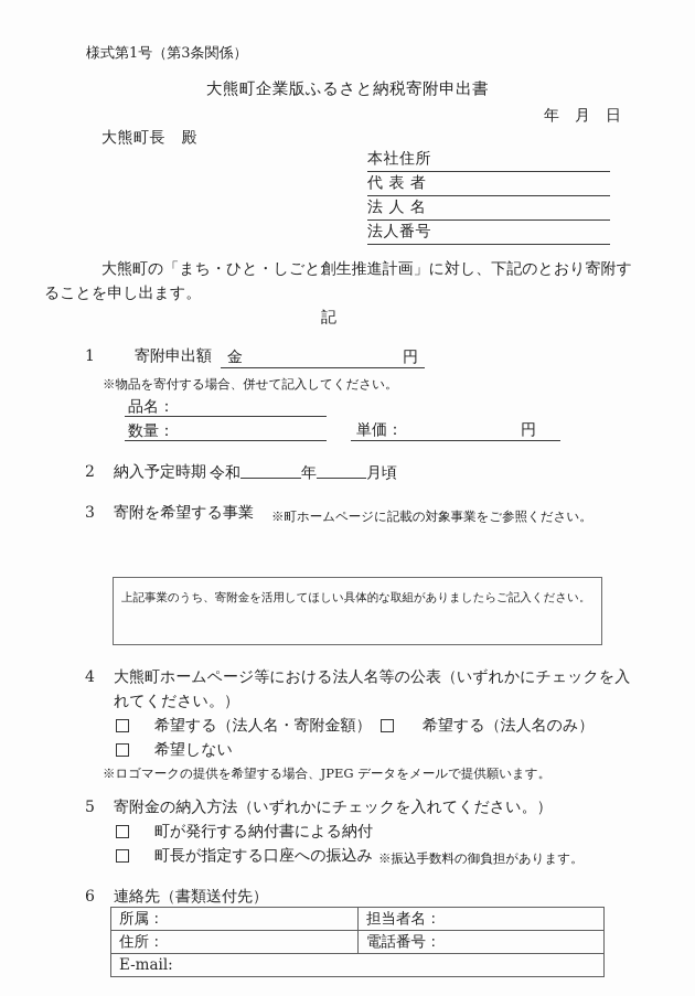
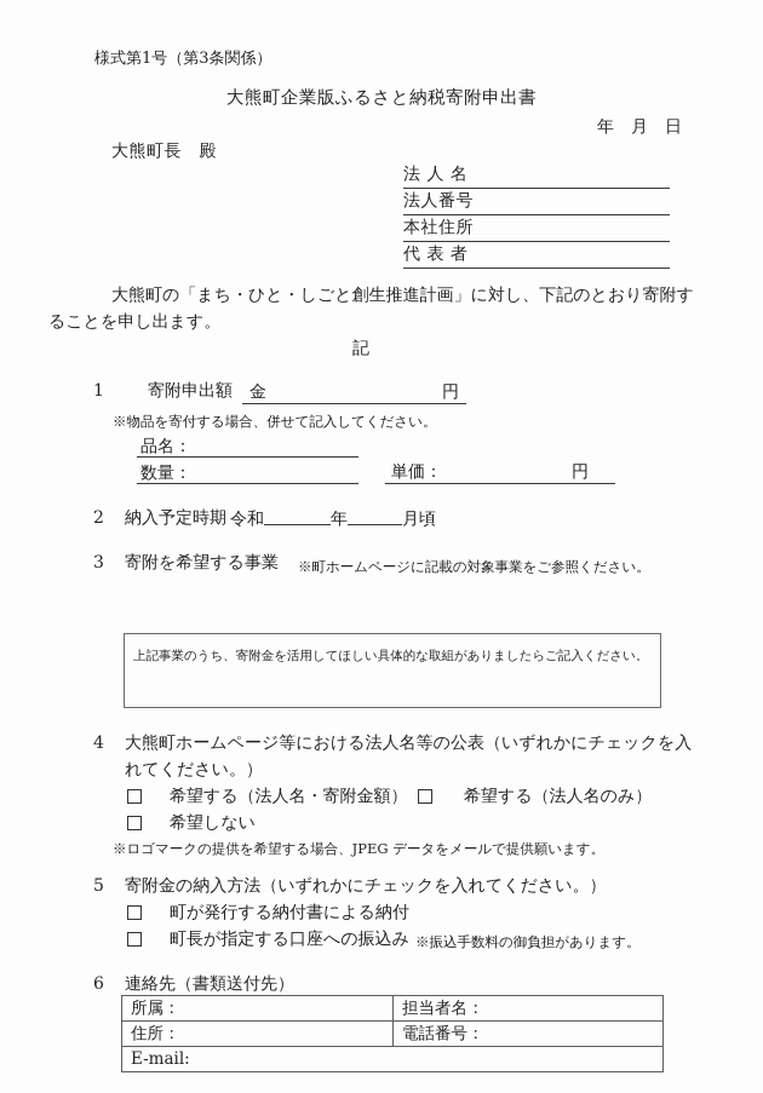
  様式第1号（第3条関係）
  大熊町企業版ふるさと納税寄附申出書
  年 月 日
  大熊町長 殿
- 本社住所
+ 法 人 名
- 代 表 者
+ 法人番号
- 法 人 名
+ 本社住所
- 法人番号
+ 代 表 者
  大熊町の「まち・ひと・しごと創生推進計画」に対し、下記のとおり寄附す
  ることを申し出ます。
  記
  1
  寄附申出額
  金
  円
  ※物品を寄付する場合、併せて記入してください。
  品名：
  数量：
  単価：
  円
  2
  納入予定時期
  令和 年 月頃
  3
  寄附を希望する事業
  ※町ホームページに記載の対象事業をご参照ください。
  上記事業のうち、寄附金を活用してほしい具体的な取組がありましたらご記入ください。
  4
  大熊町ホームページ等における法人名等の公表（いずれかにチェックを入
  れてください。）
  希望する（法人名・寄附金額）
  希望する（法人名のみ）
  希望しない
  ※ロゴマークの提供を希望する場合、JPEG データをメールで提供願います。
  5
  寄附金の納入方法（いずれかにチェックを入れてください。）
  町が発行する納付書による納付
  町長が指定する口座への振込み
  ※振込手数料の御負担があります。
  6
  連絡先（書類送付先）
  所属：
  担当者名：
  住所：
  電話番号：
  E-mail:
